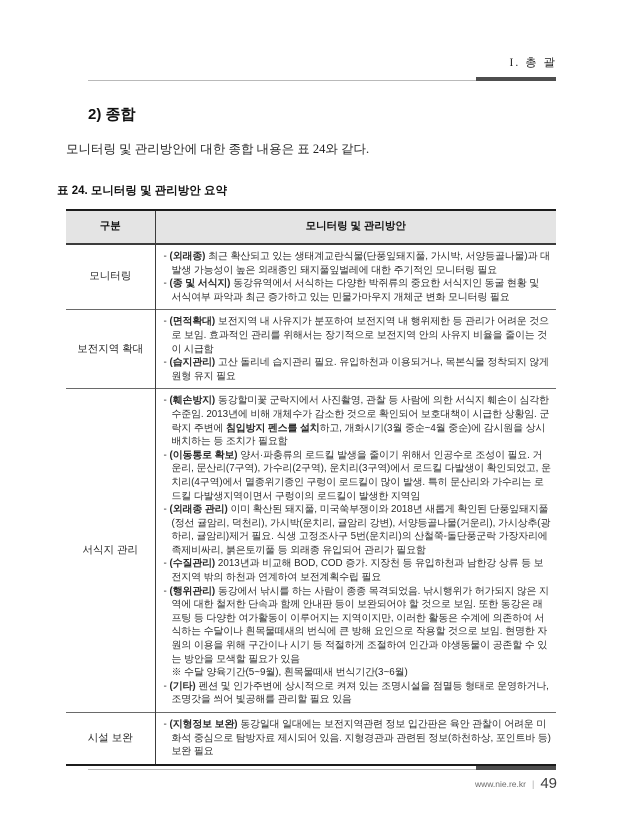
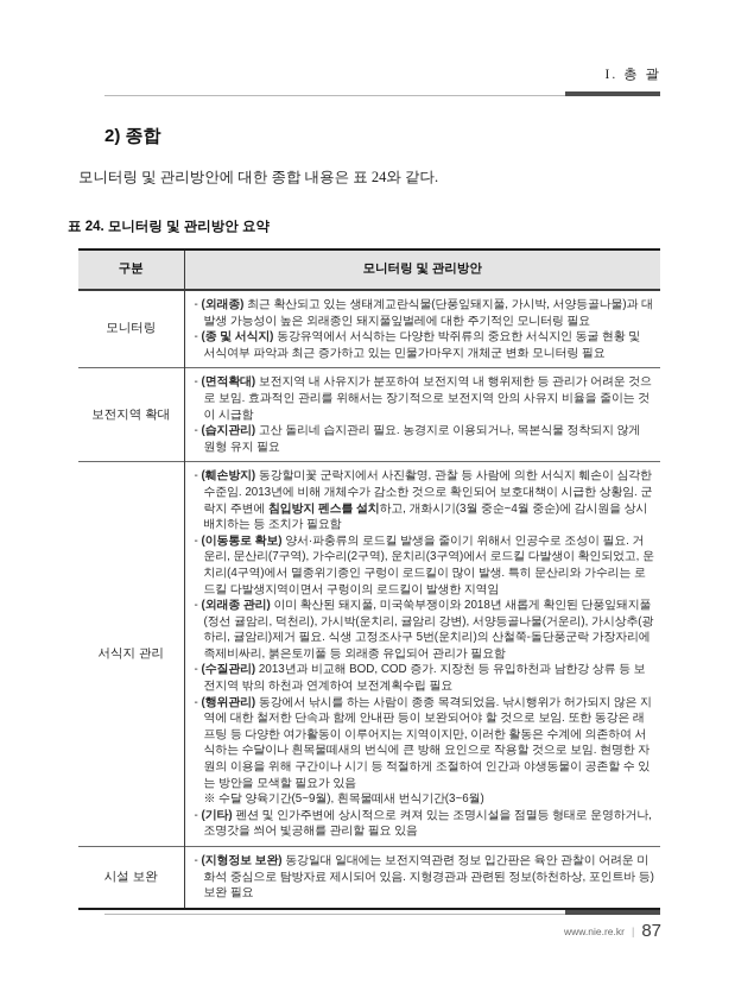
  I. 총 괄
  2) 종합
  모니터링 및 관리방안에 대한 종합 내용은 표 24와 같다.
  표 24. 모니터링 및 관리방안 요약
  구분	모니터링 및 관리방안
  모니터링	- (외래종) 최근 확산되고 있는 생태계교란식물(단풍잎돼지풀, 가시박, 서양등골나물)과 대발생 가능성이 높은 외래종인 돼지풀잎벌레에 대한 주기적인 모니터링 필요- (종 및 서식지) 동강유역에서 서식하는 다양한 박쥐류의 중요한 서식지인 동굴 현황 및 서식여부 파악과 최근 증가하고 있는 민물가마우지 개체군 변화 모니터링 필요
- 보전지역 확대	- (면적확대) 보전지역 내 사유지가 분포하여 보전지역 내 행위제한 등 관리가 어려운 것으로 보임. 효과적인 관리를 위해서는 장기적으로 보전지역 안의 사유지 비율을 줄이는 것이 시급함- (습지관리) 고산 돌리네 습지관리 필요. 유입하천과 이용되거나, 목본식물 정착되지 않게 원형 유지 필요
+ 보전지역 확대	- (면적확대) 보전지역 내 사유지가 분포하여 보전지역 내 행위제한 등 관리가 어려운 것으로 보임. 효과적인 관리를 위해서는 장기적으로 보전지역 안의 사유지 비율을 줄이는 것이 시급함- (습지관리) 고산 돌리네 습지관리 필요. 농경지로 이용되거나, 목본식물 정착되지 않게 원형 유지 필요
  서식지 관리	- (훼손방지) 동강할미꽃 군락지에서 사진촬영, 관찰 등 사람에 의한 서식지 훼손이 심각한 수준임. 2013년에 비해 개체수가 감소한 것으로 확인되어 보호대책이 시급한 상황임. 군락지 주변에 침입방지 펜스를 설치하고, 개화시기(3월 중순~4월 중순)에 감시원을 상시 배치하는 등 조치가 필요함- (이동통로 확보) 양서·파충류의 로드킬 발생을 줄이기 위해서 인공수로 조성이 필요. 거운리, 문산리(7구역), 가수리(2구역), 운치리(3구역)에서 로드킬 다발생이 확인되었고, 운치리(4구역)에서 멸종위기종인 구렁이 로드킬이 많이 발생. 특히 문산리와 가수리는 로드킬 다발생지역이면서 구렁이의 로드킬이 발생한 지역임- (외래종 관리) 이미 확산된 돼지풀, 미국쑥부쟁이와 2018년 새롭게 확인된 단풍잎돼지풀(정선 귤암리, 덕천리), 가시박(운치리, 귤암리 강변), 서양등골나물(거운리), 가시상추(광하리, 귤암리)제거 필요. 식생 고정조사구 5번(운치리)의 산철쭉-돌단풍군락 가장자리에 족제비싸리, 붉은토끼풀 등 외래종 유입되어 관리가 필요함- (수질관리) 2013년과 비교해 BOD, COD 증가. 지장천 등 유입하천과 남한강 상류 등 보전지역 밖의 하천과 연계하여 보전계획수립 필요- (행위관리) 동강에서 낚시를 하는 사람이 종종 목격되었음. 낚시행위가 허가되지 않은 지역에 대한 철저한 단속과 함께 안내판 등이 보완되어야 할 것으로 보임. 또한 동강은 래프팅 등 다양한 여가활동이 이루어지는 지역이지만, 이러한 활동은 수계에 의존하여 서식하는 수달이나 흰목물떼새의 번식에 큰 방해 요인으로 작용할 것으로 보임. 현명한 자원의 이용을 위해 구간이나 시기 등 적절하게 조절하여 인간과 야생동물이 공존할 수 있는 방안을 모색할 필요가 있음※ 수달 양육기간(5~9월), 흰목물떼새 번식기간(3~6월)- (기타) 펜션 및 인가주변에 상시적으로 켜져 있는 조명시설을 점멸등 형태로 운영하거나, 조명갓을 씌어 빛공해를 관리할 필요 있음
  시설 보완	- (지형정보 보완) 동강일대 일대에는 보전지역관련 정보 입간판은 육안 관찰이 어려운 미화석 중심으로 탐방자료 제시되어 있음. 지형경관과 관련된 정보(하천하상, 포인트바 등) 보완 필요
  www.nie.re.kr
  |
- 49
+ 87
